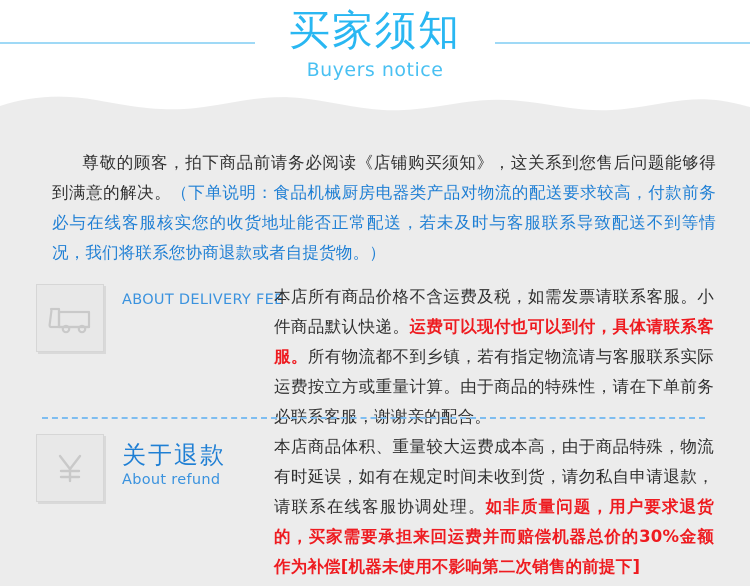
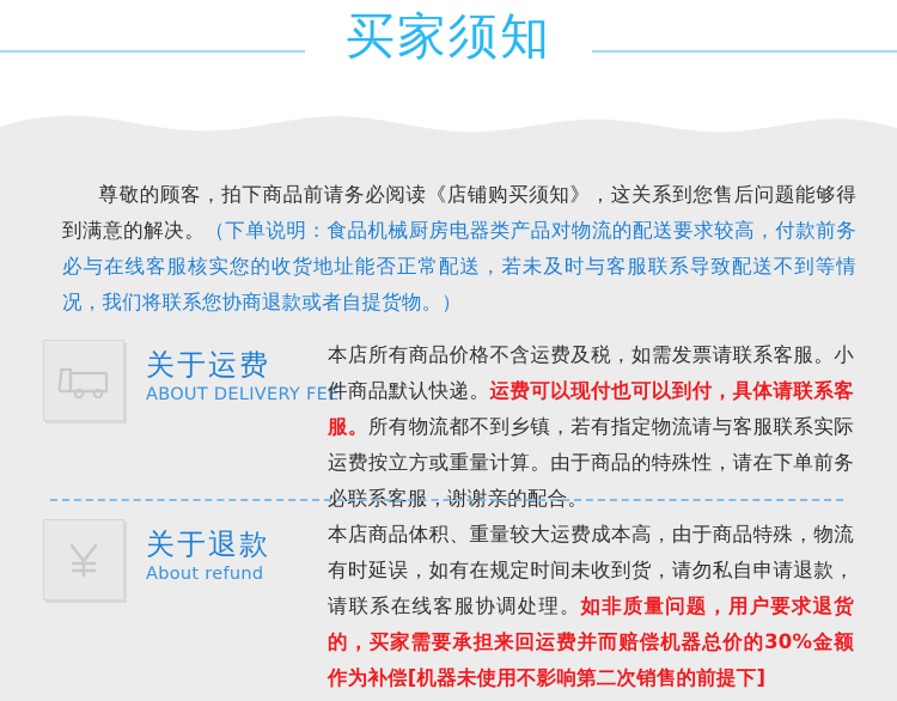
  买家须知
- Buyers notice
  尊敬的顾客，拍下商品前请务必阅读《店铺购买须知》，这关系到您售后问题能够得到满意的解决。（下单说明：食品机械厨房电器类产品对物流的配送要求较高，付款前务必与在线客服核实您的收货地址能否正常配送，若未及时与客服联系导致配送不到等情况，我们将联系您协商退款或者自提货物。）
+ 关于运费
  ABOUT DELIVERY FEE
  本店所有商品价格不含运费及税，如需发票请联系客服。小件商品默认快递。运费可以现付也可以到付，具体请联系客服。所有物流都不到乡镇，若有指定物流请与客服联系实际运费按立方或重量计算。由于商品的特殊性，请在下单前务必联系客服，谢谢亲的配合。
  关于退款
  About refund
  本店商品体积、重量较大运费成本高，由于商品特殊，物流有时延误，如有在规定时间未收到货，请勿私自申请退款，请联系在线客服协调处理。如非质量问题，用户要求退货的，买家需要承担来回运费并而赔偿机器总价的30%金额作为补偿[机器未使用不影响第二次销售的前提下]
